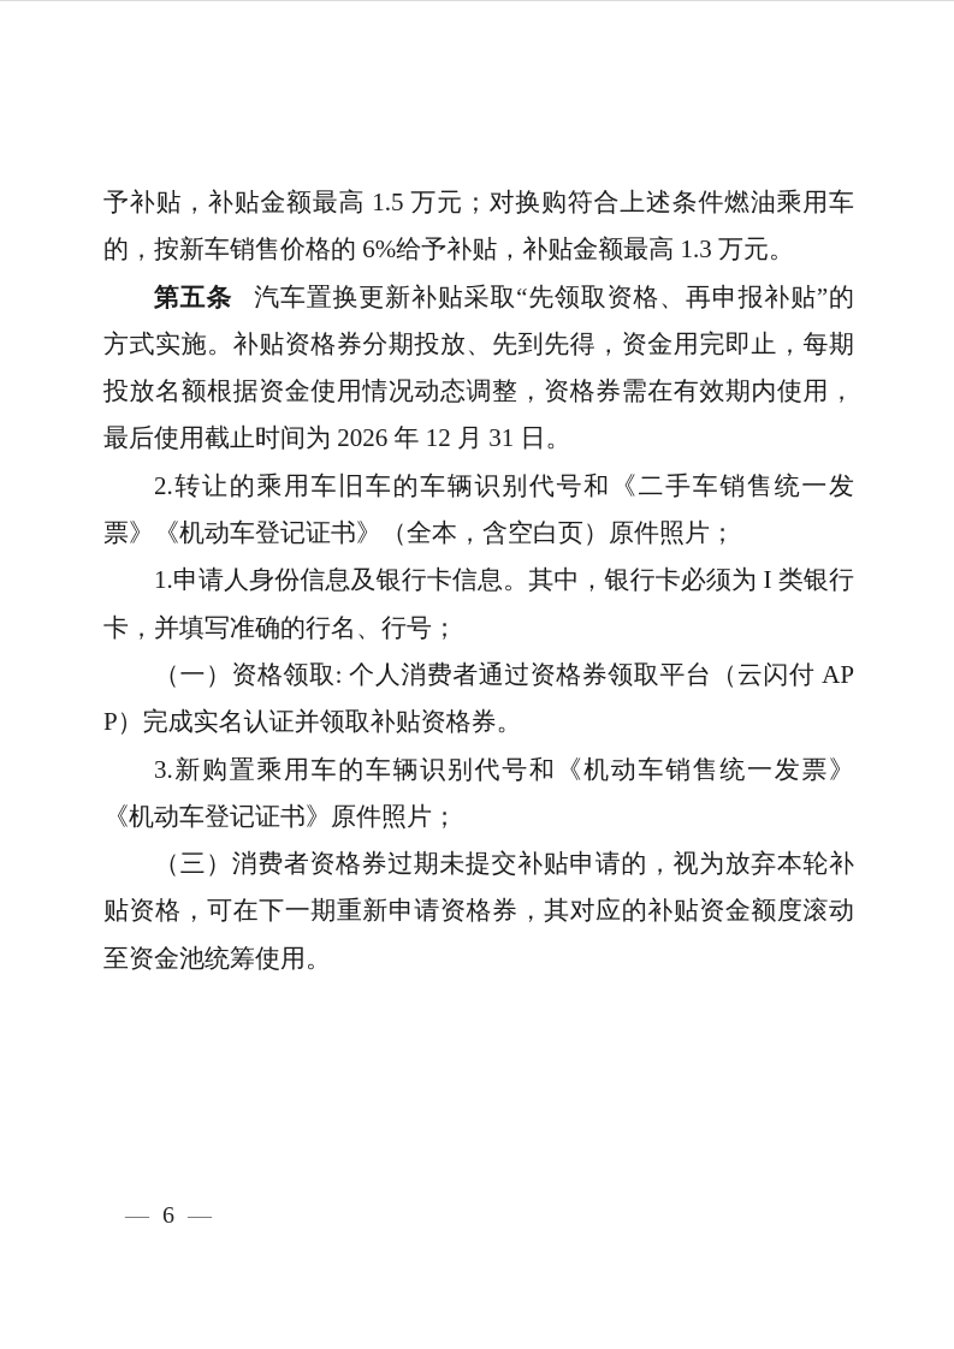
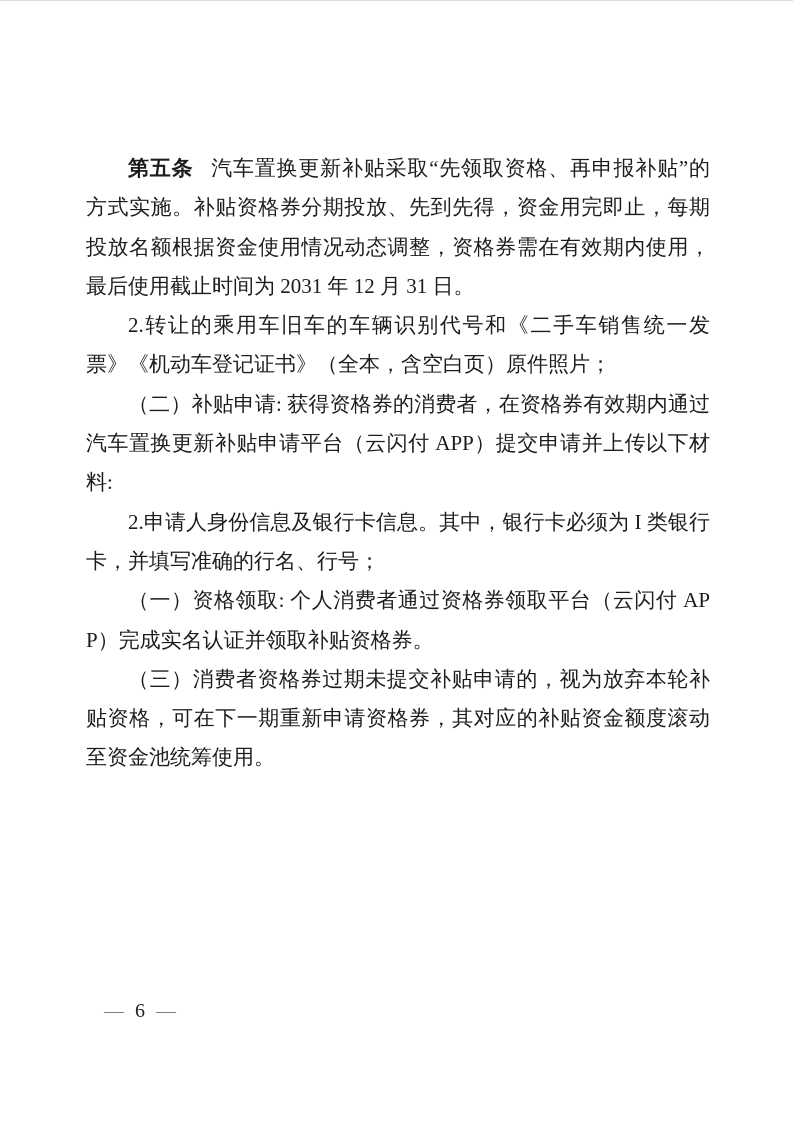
- 予补贴，补贴金额最高 1.5 万元；对换购符合上述条件燃油乘用车的，按新车销售价格的 6%给予补贴，补贴金额最高 1.3 万元。
- 第五条 汽车置换更新补贴采取“先领取资格、再申报补贴”的方式实施。补贴资格券分期投放、先到先得，资金用完即止，每期投放名额根据资金使用情况动态调整，资格券需在有效期内使用，最后使用截止时间为 2026 年 12 月 31 日。
+ 第五条 汽车置换更新补贴采取“先领取资格、再申报补贴”的方式实施。补贴资格券分期投放、先到先得，资金用完即止，每期投放名额根据资金使用情况动态调整，资格券需在有效期内使用，最后使用截止时间为 2031 年 12 月 31 日。
  2.转让的乘用车旧车的车辆识别代号和《二手车销售统一发票》《机动车登记证书》（全本，含空白页）原件照片；
+ （二）补贴申请: 获得资格券的消费者，在资格券有效期内通过汽车置换更新补贴申请平台（云闪付 APP）提交申请并上传以下材料:
- 1.申请人身份信息及银行卡信息。其中，银行卡必须为 I 类银行卡，并填写准确的行名、行号；
+ 2.申请人身份信息及银行卡信息。其中，银行卡必须为 I 类银行卡，并填写准确的行名、行号；
  （一）资格领取: 个人消费者通过资格券领取平台（云闪付 APP）完成实名认证并领取补贴资格券。
- 3.新购置乘用车的车辆识别代号和《机动车销售统一发票》《机动车登记证书》原件照片；
  （三）消费者资格券过期未提交补贴申请的，视为放弃本轮补贴资格，可在下一期重新申请资格券，其对应的补贴资金额度滚动至资金池统筹使用。
  — 6 —
